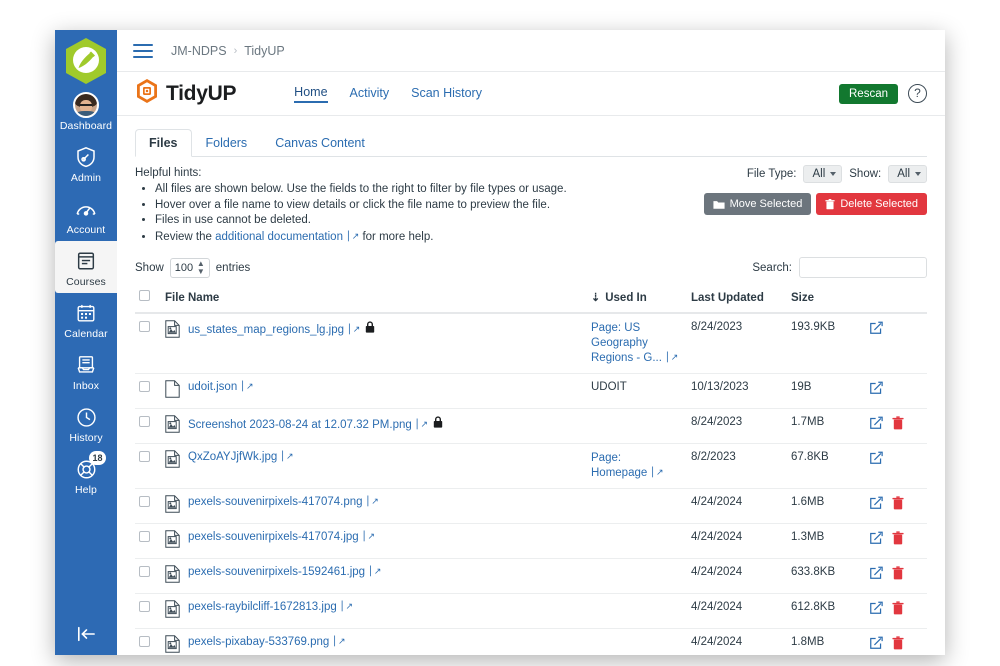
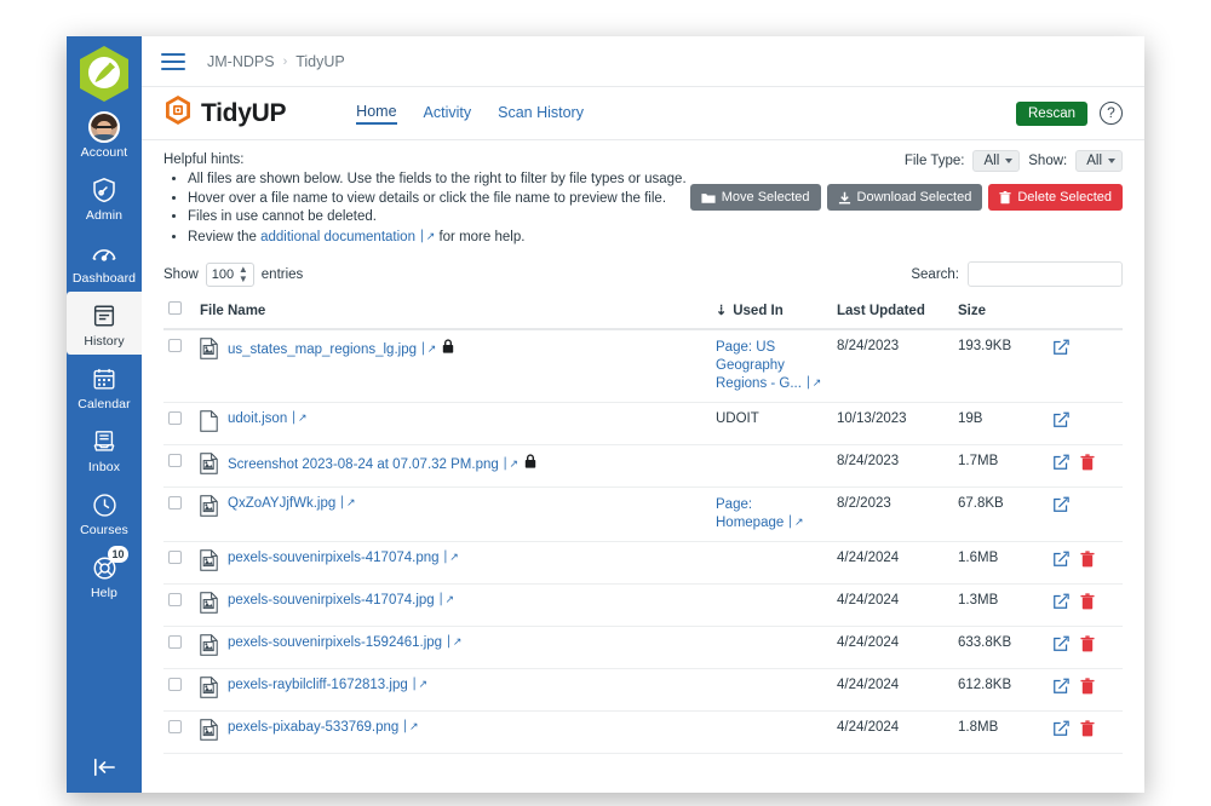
- Dashboard
+ Account
  Admin
- Account
+ Dashboard
- Courses
+ History
  Calendar
  Inbox
- History
+ Courses
- 18
+ 10
  Help
  JM-NDPS
  ›
  TidyUP
  TidyUP
  Home
  Activity
  Scan History
  Rescan
  ?
- Files
- Folders
- Canvas Content
  Helpful hints:
  All files are shown below. Use the fields to the right to filter by file types or usage.
  Hover over a file name to view details or click the file name to preview the file.
  Files in use cannot be deleted.
  Review the additional documentation ⎪↗ for more help.
  File Type:
  All
  Show:
  All
  Move Selected
+ Download Selected
  Delete Selected
  Show
  100
  ▲
  ▼
  entries
  Search:
  	File Name	⇣ Used In	Last Updated	Size
  	us_states_map_regions_lg.jpg ⎪↗	Page: US Geography Regions - G... ⎪↗	8/24/2023	193.9KB
  	udoit.json ⎪↗	UDOIT	10/13/2023	19B
- 	Screenshot 2023-08-24 at 12.07.32 PM.png ⎪↗		8/24/2023	1.7MB
+ 	Screenshot 2023-08-24 at 07.07.32 PM.png ⎪↗		8/24/2023	1.7MB
  	QxZoAYJjfWk.jpg ⎪↗	Page: Homepage ⎪↗	8/2/2023	67.8KB
  	pexels-souvenirpixels-417074.png ⎪↗		4/24/2024	1.6MB
  	pexels-souvenirpixels-417074.jpg ⎪↗		4/24/2024	1.3MB
  	pexels-souvenirpixels-1592461.jpg ⎪↗		4/24/2024	633.8KB
  	pexels-raybilcliff-1672813.jpg ⎪↗		4/24/2024	612.8KB
  	pexels-pixabay-533769.png ⎪↗		4/24/2024	1.8MB
